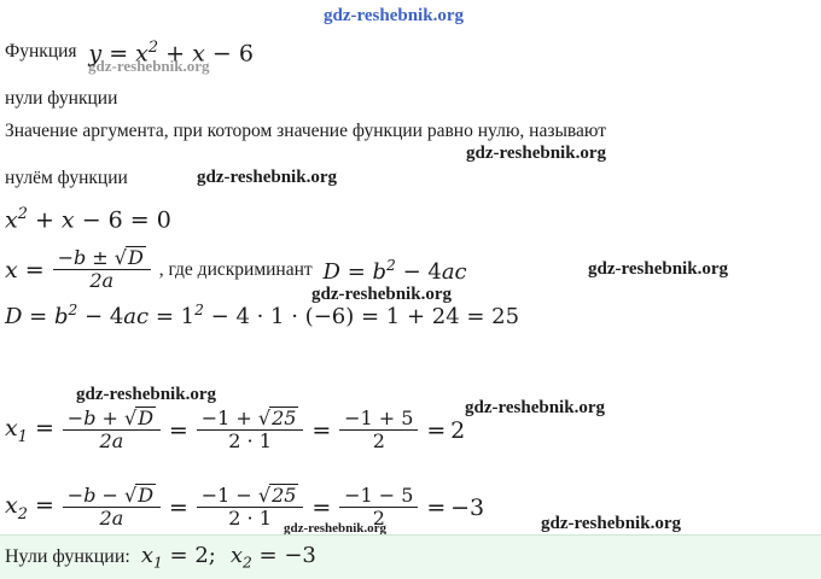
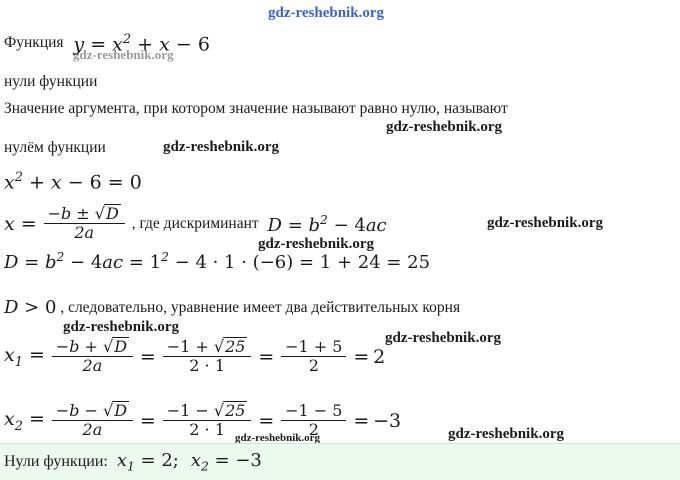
  gdz-reshebnik.org
  gdz-reshebnik.org
  gdz-reshebnik.org
  gdz-reshebnik.org
  gdz-reshebnik.org
  gdz-reshebnik.org
  gdz-reshebnik.org
  gdz-reshebnik.org
  gdz-reshebnik.org
  gdz-reshebnik.org
  Функция y = x2 + x − 6
  нули функции
- Значение аргумента, при котором значение функции равно нулю, называют
+ Значение аргумента, при котором значение называют равно нулю, называют
  нулём функции
  x2 + x − 6 = 0
  x =
  −b ± √D
  2a
  , где дискриминант D = b2 − 4ac
  D = b2 − 4ac = 12 − 4 · 1 · (−6) = 1 + 24 = 25
+ D > 0 , следовательно, уравнение имеет два действительных корня
  x1 =
  −b + √D
  2a
  =
  −1 + √25
  2 · 1
  =
  −1 + 5
  2
  = 2
  x2 =
  −b − √D
  2a
  =
  −1 − √25
  2 · 1
  =
  −1 − 5
  2
  = −3
  Нули функции: x1 = 2; x2 = −3
